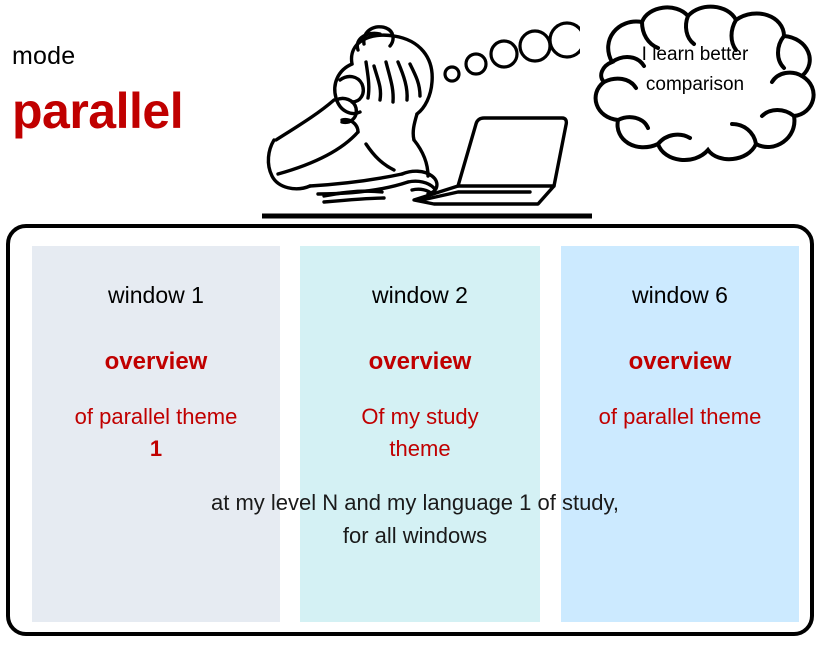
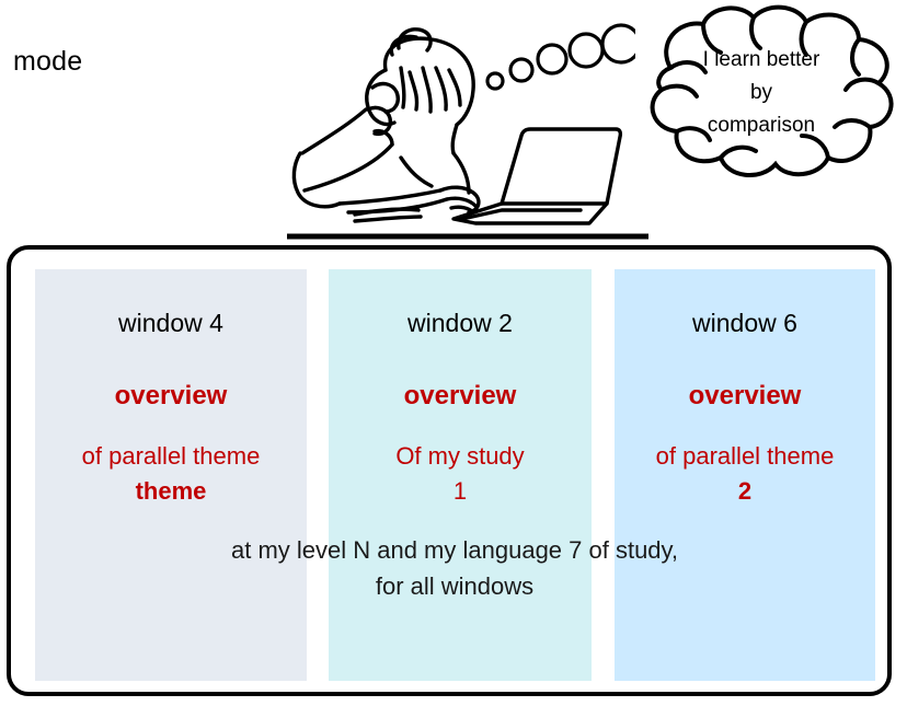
  mode
- parallel
  I learn better
+ by
  comparison
- window 1
+ window 4
  overview
  of parallel theme
- 1
+ theme
  window 2
  overview
  Of my study
- theme
+ 1
  window 6
  overview
  of parallel theme
+ 2
- at my level N and my language 1 of study,
+ at my level N and my language 7 of study,
  for all windows
